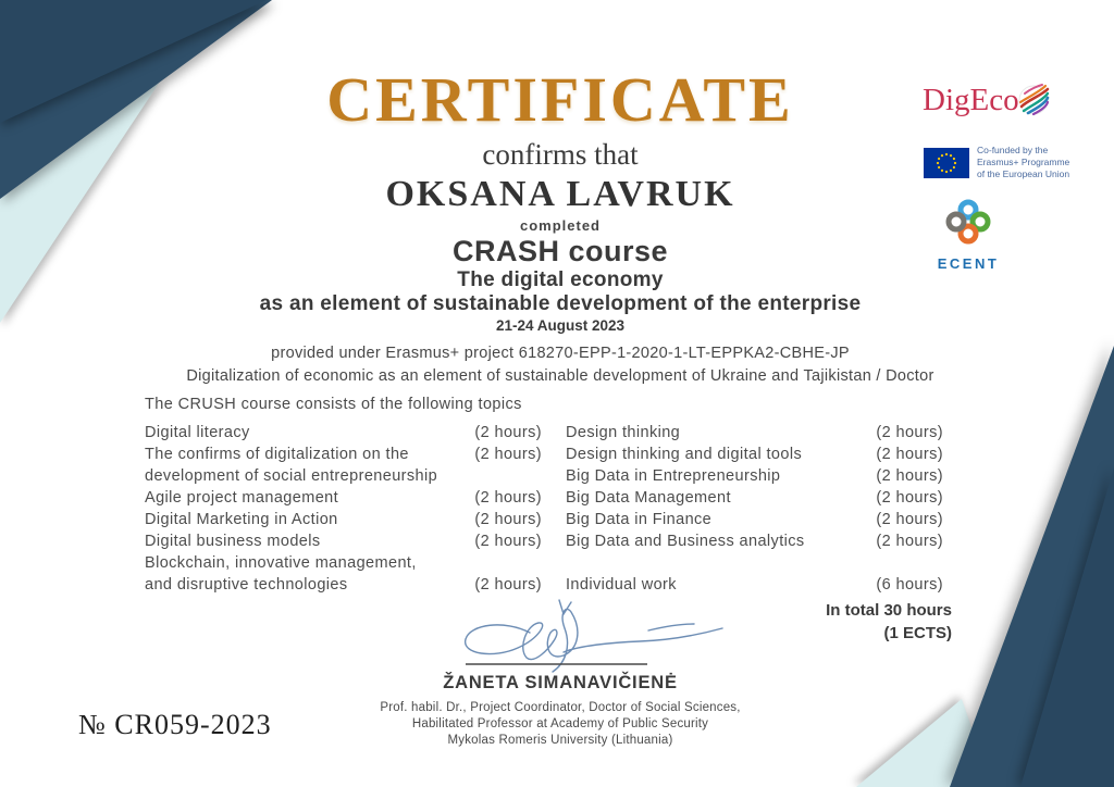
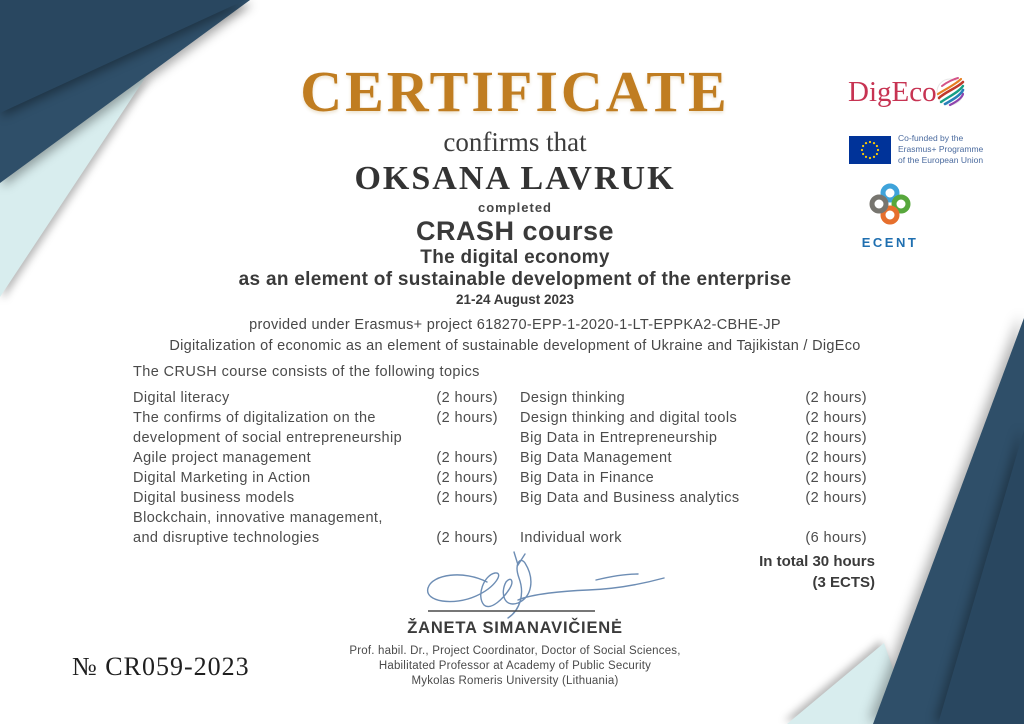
  CERTIFICATE
  confirms that
  OKSANA LAVRUK
  completed
  CRASH course
  The digital economy
  as an element of sustainable development of the enterprise
  21-24 August 2023
  provided under Erasmus+ project 618270-EPP-1-2020-1-LT-EPPKA2-CBHE-JP
- Digitalization of economic as an element of sustainable development of Ukraine and Tajikistan / Doctor
+ Digitalization of economic as an element of sustainable development of Ukraine and Tajikistan / DigEco
  The CRUSH course consists of the following topics
  Digital literacy
  (2 hours)
  Design thinking
  (2 hours)
  The confirms of digitalization on the
  (2 hours)
  Design thinking and digital tools
  (2 hours)
  development of social entrepreneurship
  Big Data in Entrepreneurship
  (2 hours)
  Agile project management
  (2 hours)
  Big Data Management
  (2 hours)
  Digital Marketing in Action
  (2 hours)
  Big Data in Finance
  (2 hours)
  Digital business models
  (2 hours)
  Big Data and Business analytics
  (2 hours)
  Blockchain, innovative management,
  and disruptive technologies
  (2 hours)
  Individual work
  (6 hours)
  In total 30 hours
- (1 ECTS)
+ (3 ECTS)
  ŽANETA SIMANAVIČIENĖ
  Prof. habil. Dr., Project Coordinator, Doctor of Social Sciences,
  Habilitated Professor at Academy of Public Security
  Mykolas Romeris University (Lithuania)
  № CR059-2023
  DigEco
  Co-funded by the
  Erasmus+ Programme
  of the European Union
  ECENT
